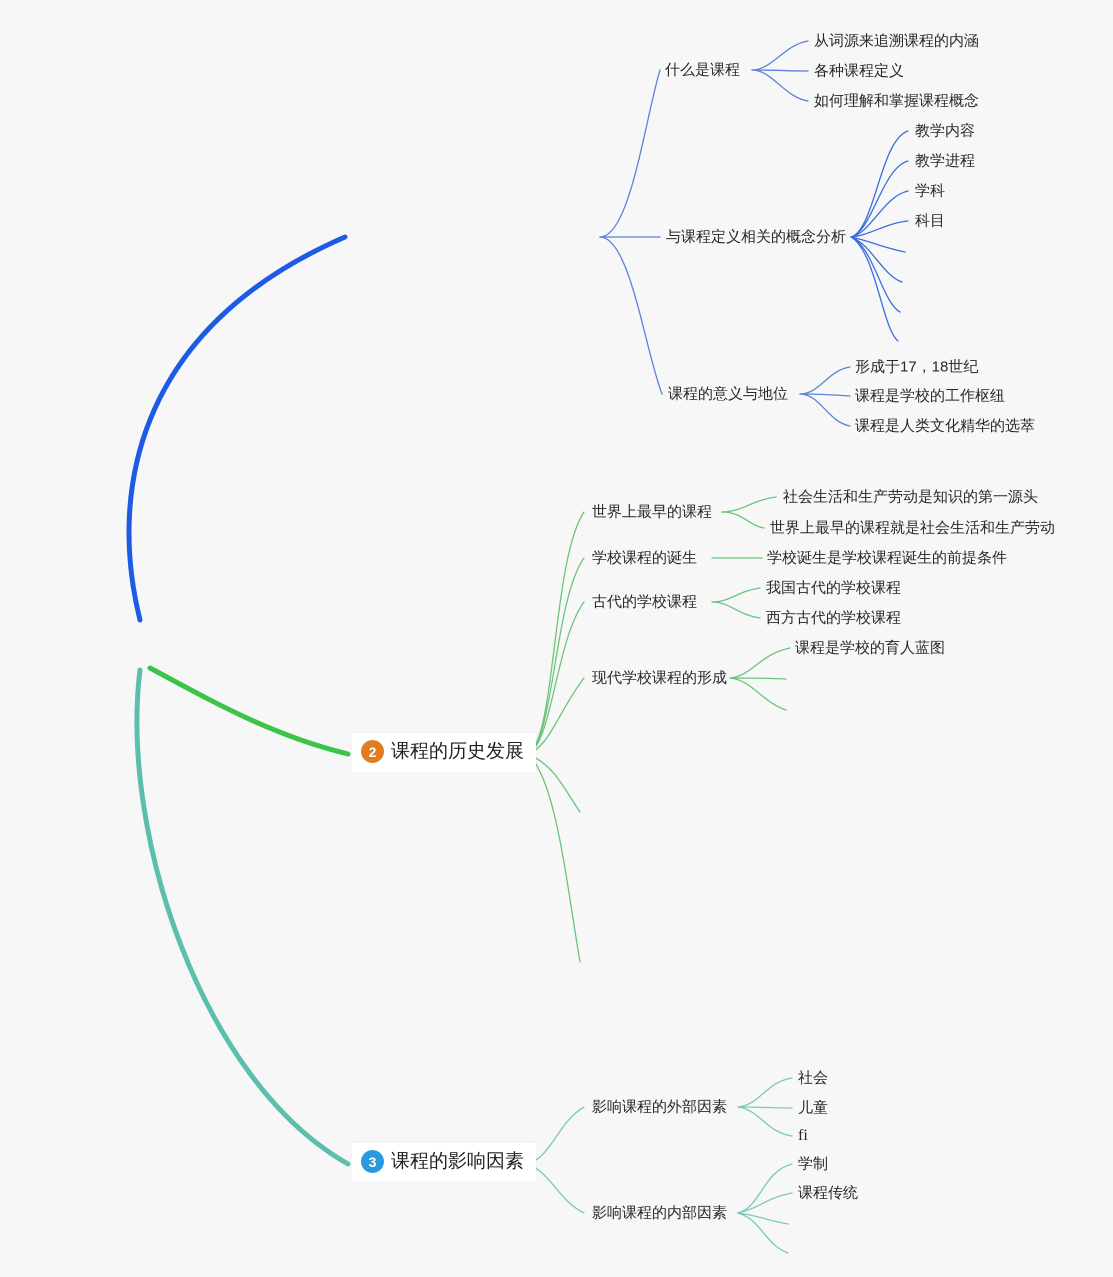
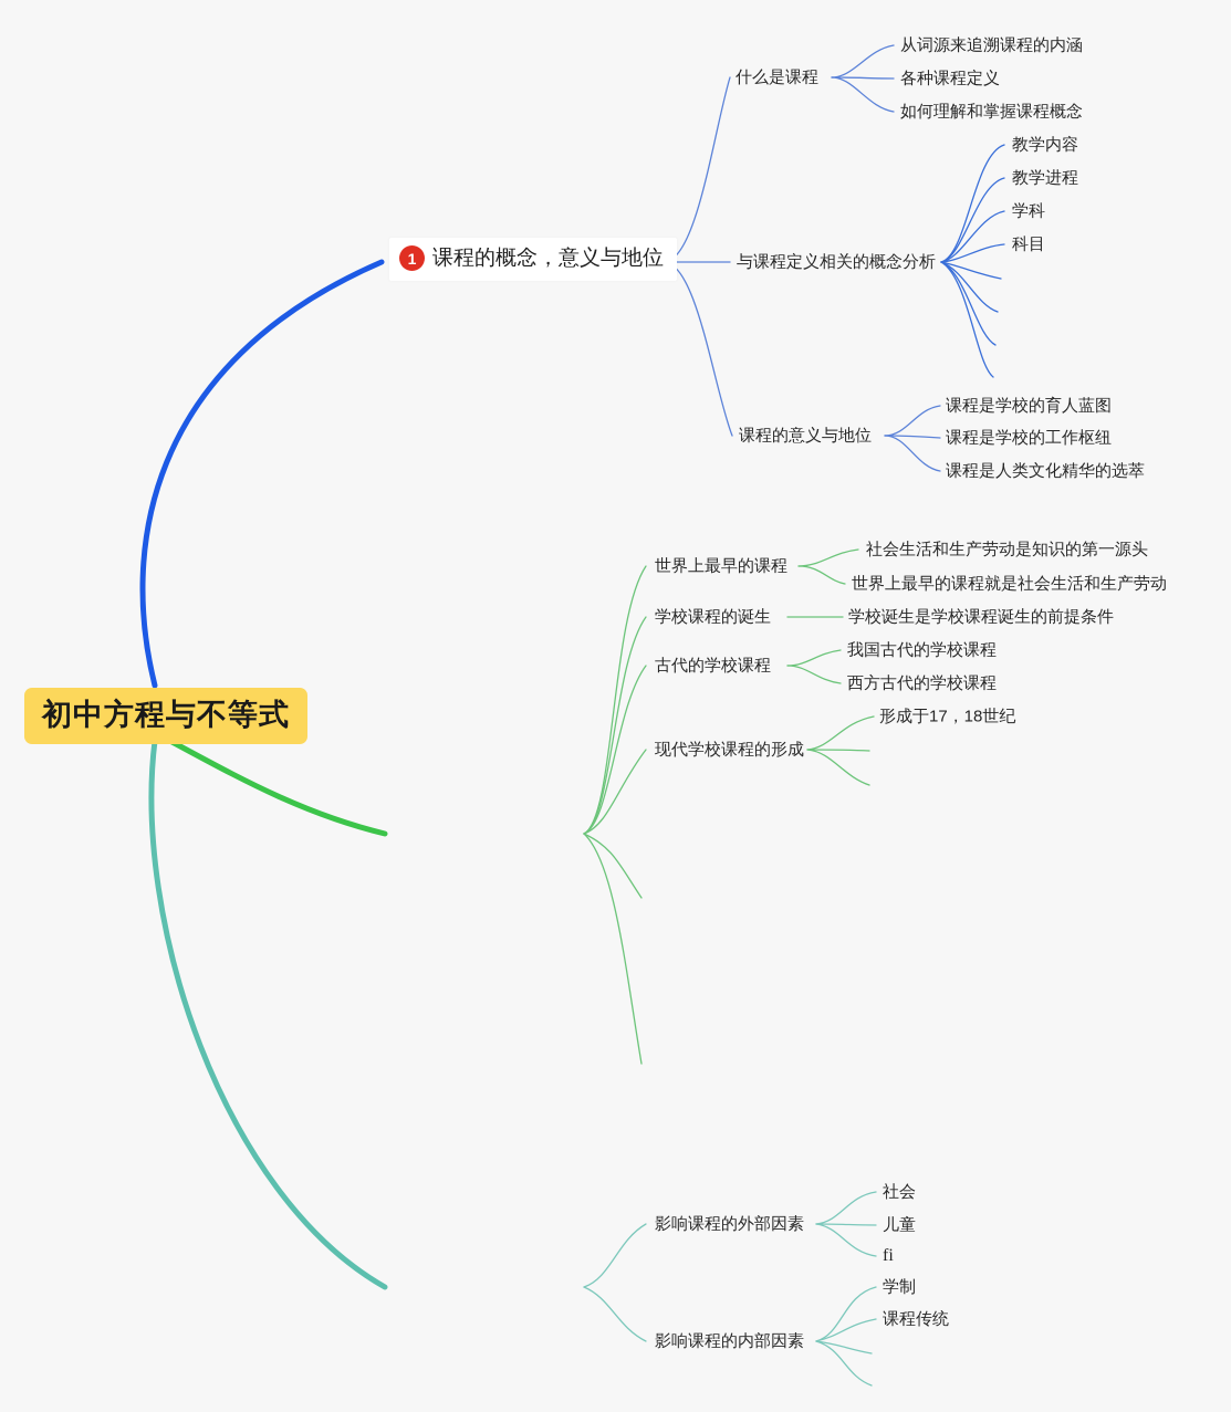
+ 初中方程与不等式
+ 1
+ 课程的概念，意义与地位
  什么是课程
  从词源来追溯课程的内涵
  各种课程定义
  如何理解和掌握课程概念
  与课程定义相关的概念分析
  教学内容
  教学进程
  学科
  科目
  课程的意义与地位
- 形成于17，18世纪
+ 课程是学校的育人蓝图
  课程是学校的工作枢纽
  课程是人类文化精华的选萃
- 2
- 课程的历史发展
  世界上最早的课程
  社会生活和生产劳动是知识的第一源头
  世界上最早的课程就是社会生活和生产劳动
  学校课程的诞生
  学校诞生是学校课程诞生的前提条件
  古代的学校课程
  我国古代的学校课程
  西方古代的学校课程
  现代学校课程的形成
- 课程是学校的育人蓝图
+ 形成于17，18世纪
- 3
- 课程的影响因素
  影响课程的外部因素
  社会
  儿童
  fi
  影响课程的内部因素
  学制
  课程传统
